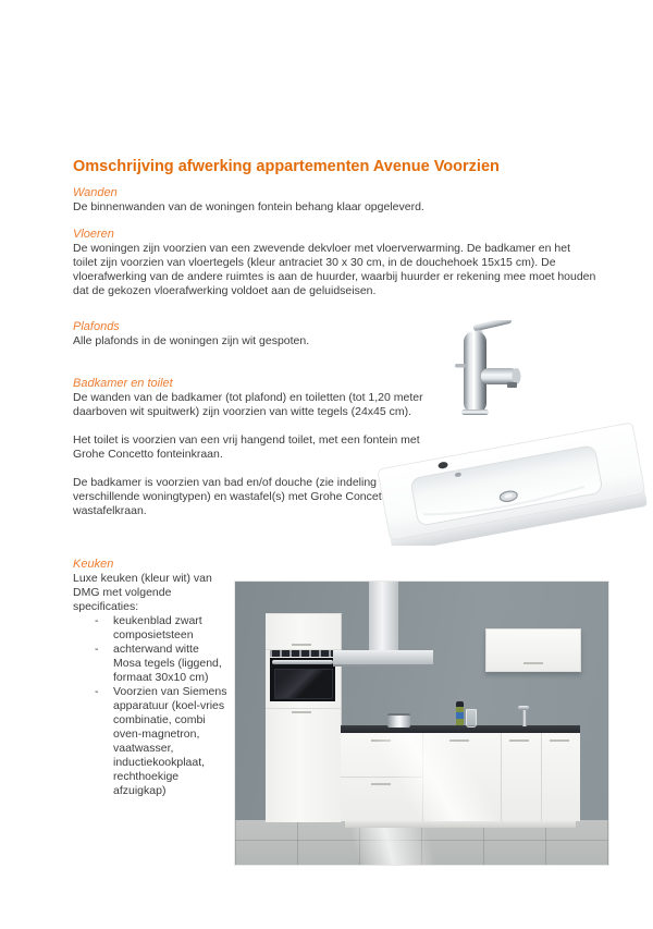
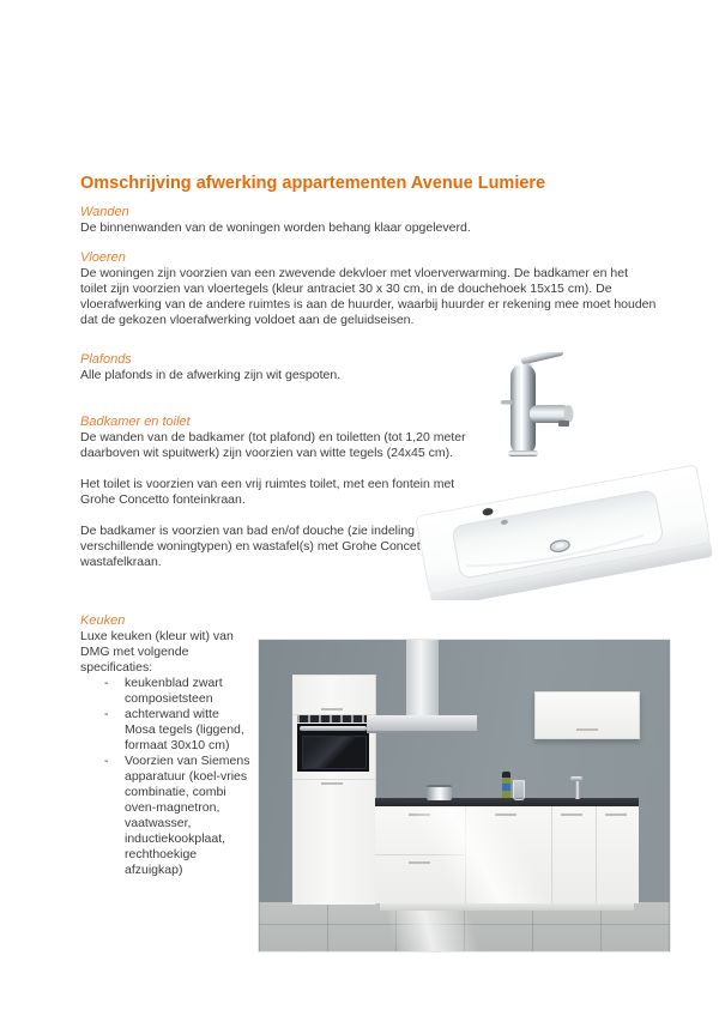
- Omschrijving afwerking appartementen Avenue Voorzien
+ Omschrijving afwerking appartementen Avenue Lumiere
  Wanden
- De binnenwanden van de woningen fontein behang klaar opgeleverd.
+ De binnenwanden van de woningen worden behang klaar opgeleverd.
  Vloeren
  De woningen zijn voorzien van een zwevende dekvloer met vloerverwarming. De badkamer en het toilet zijn voorzien van vloertegels (kleur antraciet 30 x 30 cm, in de douchehoek 15x15 cm). De vloerafwerking van de andere ruimtes is aan de huurder, waarbij huurder er rekening mee moet houden dat de gekozen vloerafwerking voldoet aan de geluidseisen.
  Plafonds
- Alle plafonds in de woningen zijn wit gespoten.
+ Alle plafonds in de afwerking zijn wit gespoten.
  Badkamer en toilet
  De wanden van de badkamer (tot plafond) en toiletten (tot 1,20 meter daarboven wit spuitwerk) zijn voorzien van witte tegels (24x45 cm).
- Het toilet is voorzien van een vrij hangend toilet, met een fontein met Grohe Concetto fonteinkraan.
+ Het toilet is voorzien van een vrij ruimtes toilet, met een fontein met Grohe Concetto fonteinkraan.
  De badkamer is voorzien van bad en/of douche (zie indeling verschillende woningtypen) en wastafel(s) met Grohe Concet wastafelkraan.
  Keuken
  Luxe keuken (kleur wit) van DMG met volgende specificaties:
  -
  keukenblad zwart composietsteen
  -
  achterwand witte Mosa tegels (liggend, formaat 30x10 cm)
  -
  Voorzien van Siemens apparatuur (koel-vries combinatie, combi oven-magnetron, vaatwasser, inductiekookplaat, rechthoekige afzuigkap)
